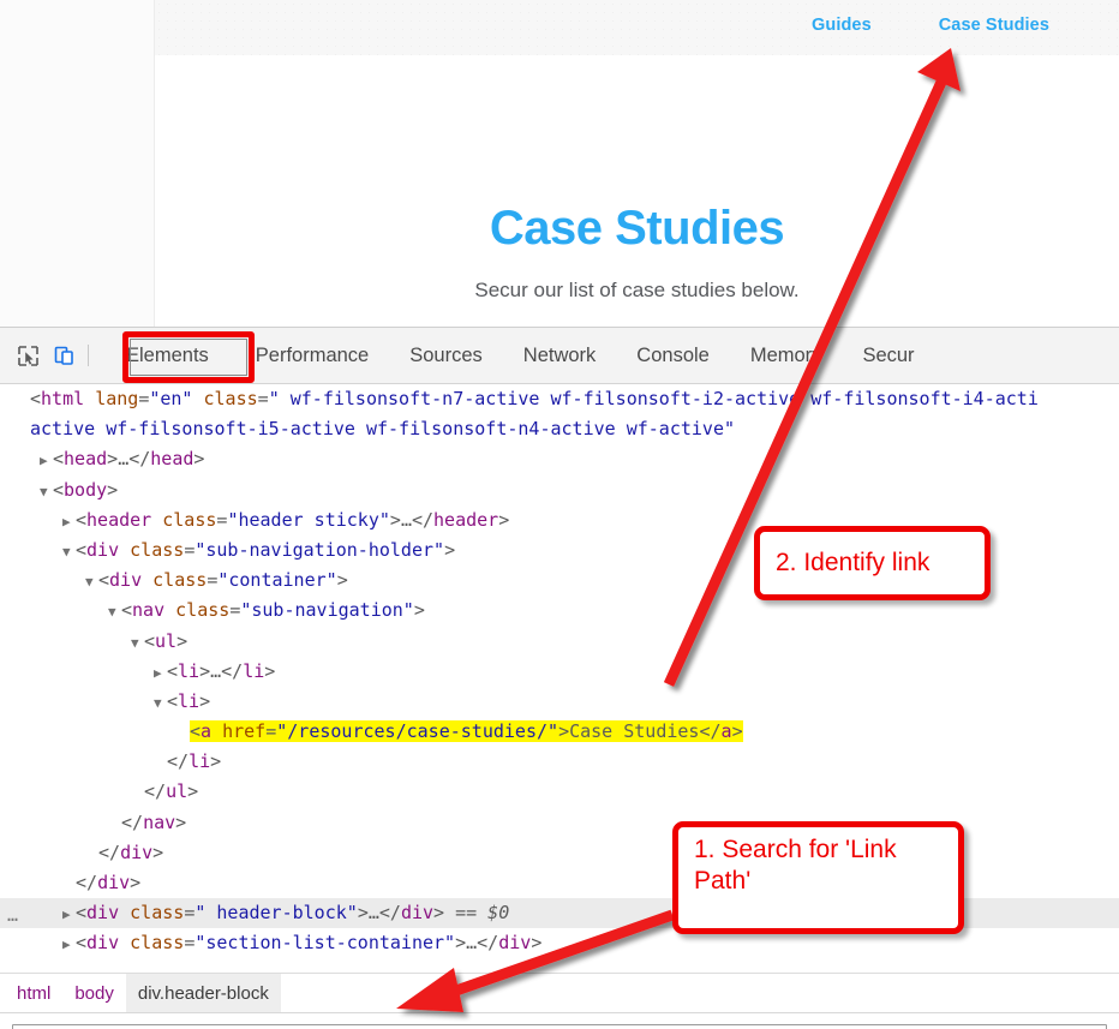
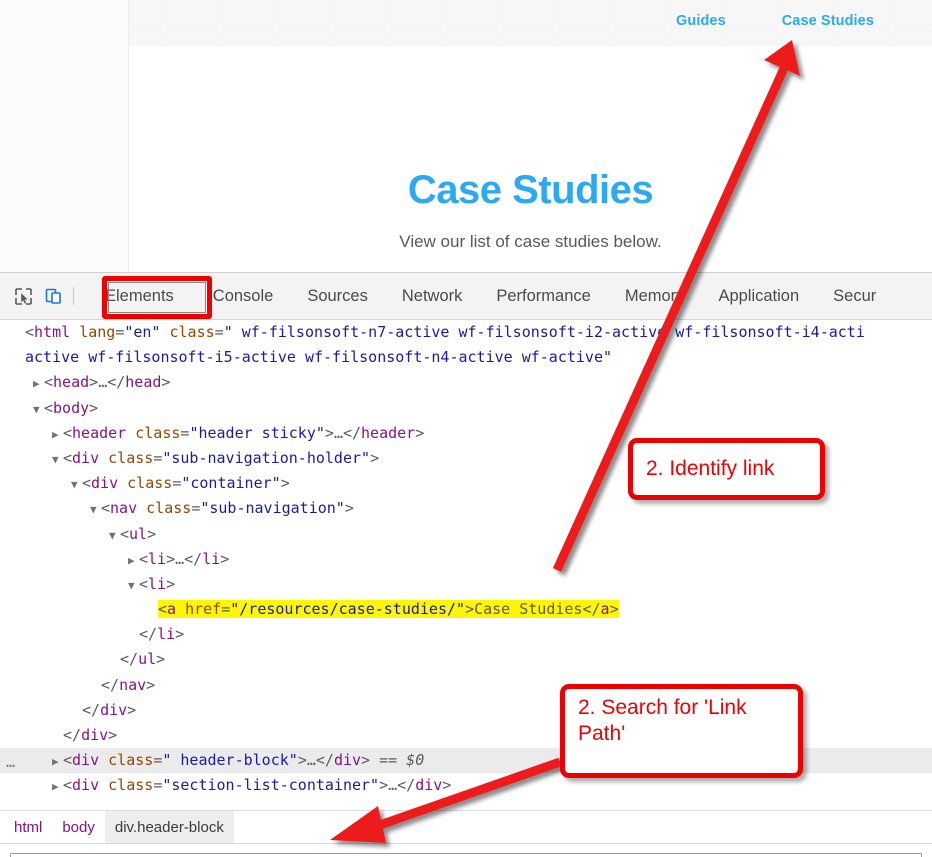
  Guides
  Case Studies
  Case Studies
- Secur our list of case studies below.
+ View our list of case studies below.
  Elements
- Performance
+ Console
  Sources
  Network
- Console
+ Performance
  Memor
+ Application
  Secur
  <html lang="en" class=" wf-filsonsoft-n7-active wf-filsonsoft-i2-activ wf-filsonsoft-i4-acti
  active wf-filsonsoft-i5-active wf-filsonsoft-n4-active wf-active"
  ▶ <head>…</head>
  ▼ <body>
  ▶ <header class="header sticky">…</header>
  ▼ <div class="sub-navigation-holder">
  ▼ <div class="container">
  ▼ <nav class="sub-navigation">
  ▼ <ul>
  ▶ <li>…</li>
  ▼ <li>
  <a href="/resources/case-studies/">Case Studies</a>
  </li>
  </ul>
  </nav>
  </div>
  </div>
  …
  ▶ <div class=" header-block">…</div> == $0
  ▶ <div class="section-list-container">…</div>
  html
  body
  div.header-block
  2. Identify link
- 1. Search for 'Link Path'
+ 2. Search for 'Link Path'
